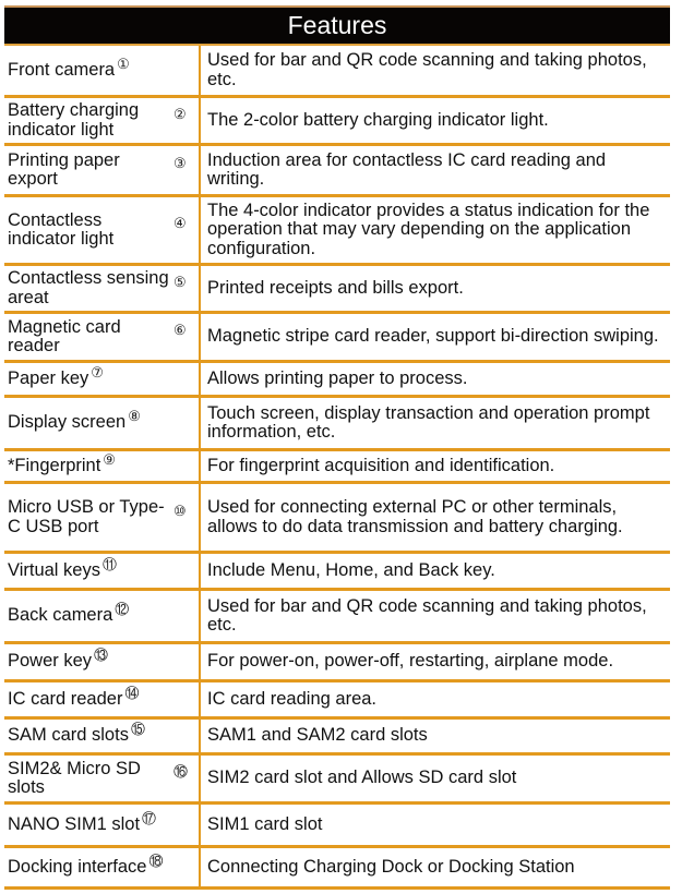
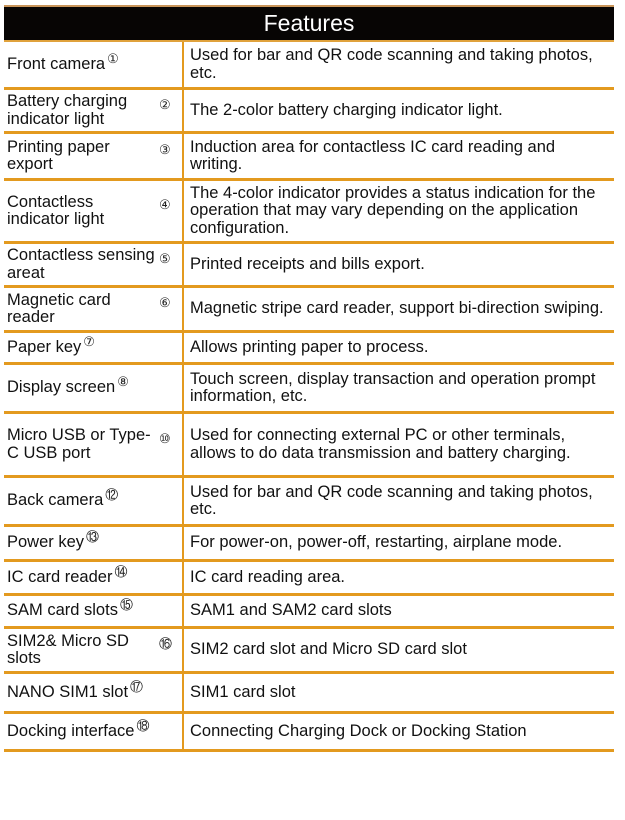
  Features
  Front camera
  ①
  Used for bar and QR code scanning and taking photos, etc.
  Battery charging indicator light
  ②
  The 2-color battery charging indicator light.
  Printing paper export
  ③
  Induction area for contactless IC card reading and writing.
  Contactless indicator light
  ④
  The 4-color indicator provides a status indication for the operation that may vary depending on the application configuration.
  Contactless sensing areat
  ⑤
  Printed receipts and bills export.
  Magnetic card reader
  ⑥
  Magnetic stripe card reader, support bi-direction swiping.
  Paper key
  ⑦
  Allows printing paper to process.
  Display screen
  ⑧
  Touch screen, display transaction and operation prompt information, etc.
- *Fingerprint
- ⑨
- For fingerprint acquisition and identification.
  Micro USB or Type-C USB port
  ⑩
  Used for connecting external PC or other terminals, allows to do data transmission and battery charging.
- Virtual keys
- ⑪
- Include Menu, Home, and Back key.
  Back camera
  ⑫
  Used for bar and QR code scanning and taking photos, etc.
  Power key
  ⑬
  For power-on, power-off, restarting, airplane mode.
  IC card reader
  ⑭
  IC card reading area.
  SAM card slots
  ⑮
  SAM1 and SAM2 card slots
  SIM2& Micro SD slots
  ⑯
- SIM2 card slot and Allows SD card slot
+ SIM2 card slot and Micro SD card slot
  NANO SIM1 slot
  ⑰
  SIM1 card slot
  Docking interface
  ⑱
  Connecting Charging Dock or Docking Station
